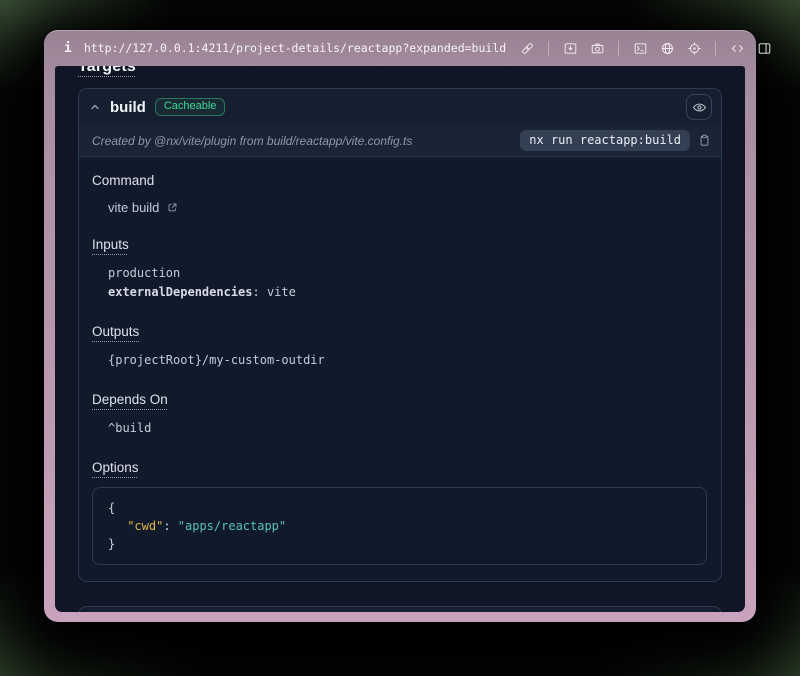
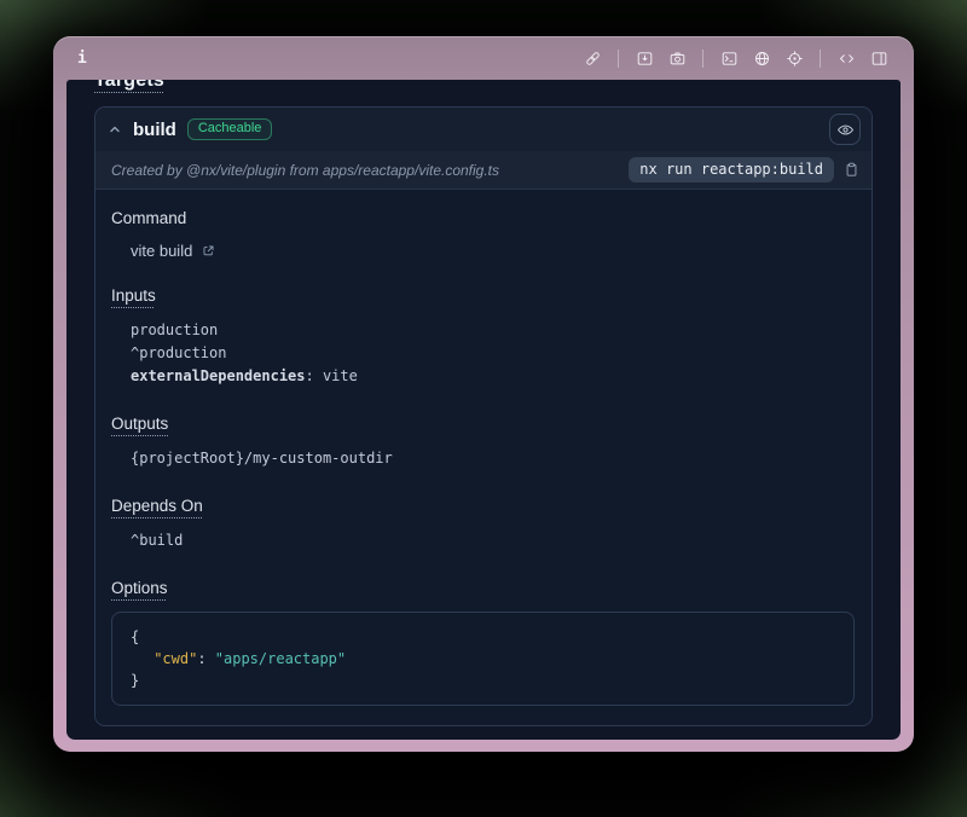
  i
- http://127.0.0.1:4211/project-details/reactapp?expanded=build
  Targets
  build
  Cacheable
- Created by @nx/vite/plugin from build/reactapp/vite.config.ts
+ Created by @nx/vite/plugin from apps/reactapp/vite.config.ts
  nx run reactapp:build
  Command
  vite build
  Inputs
  production
+ ^production
  externalDependencies: vite
  Outputs
  {projectRoot}/my-custom-outdir
  Depends On
  ^build
  Options
  {
  "cwd": "apps/reactapp"
  }
